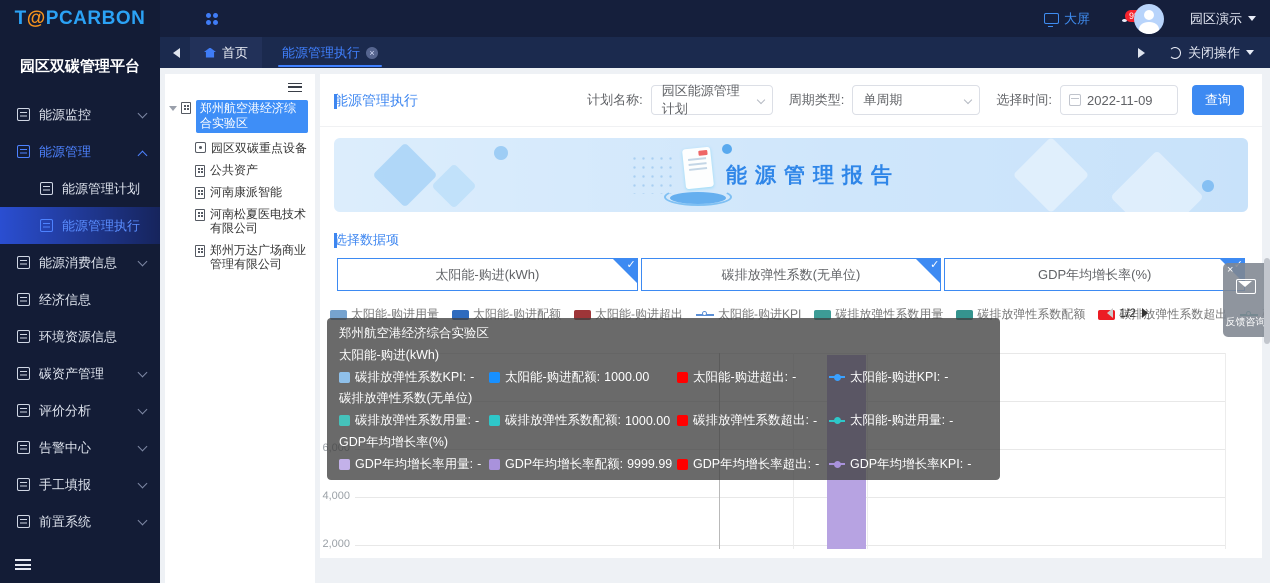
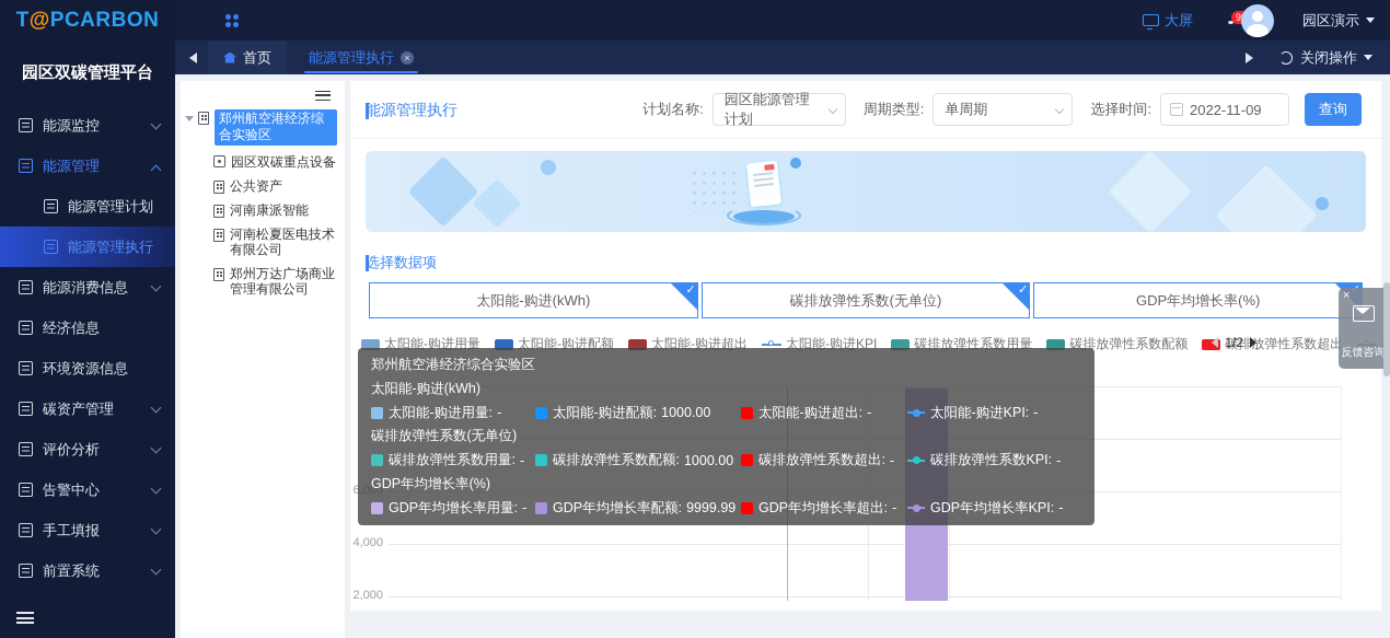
  T@PCARBON
  园区双碳管理平台
  能源监控
  能源管理
  能源管理计划
  能源管理执行
  能源消费信息
  经济信息
  环境资源信息
  碳资产管理
  评价分析
  告警中心
  手工填报
  前置系统
  大屏
  园区演示
  首页
  能源管理执行
  关闭操作
  郑州航空港经济综合实验区
  园区双碳重点设备
  公共资产
  河南康派智能
  河南松夏医电技术有限公司
  郑州万达广场商业管理有限公司
  能源管理执行
  计划名称:
  园区能源管理计划
  周期类型:
  单周期
  选择时间:
  2022-11-09
  查询
- 能源管理报告
  选择数据项
  太阳能-购进(kWh)
  碳排放弹性系数(无单位)
  GDP年均增长率(%)
  太阳能-购进用量
  太阳能-购进配额
  太阳能-购进超出
  太阳能-购进KPI
  碳排放弹性系数用量
  碳排放弹性系数配额
  碳排放弹性系数超出
  1/2
  6,000
  4,000
  2,000
  郑州航空港经济综合实验区
  太阳能-购进(kWh)
- 碳排放弹性系数KPI:
+ 太阳能-购进用量:
  -
  太阳能-购进配额:
  1000.00
  太阳能-购进超出:
  -
  太阳能-购进KPI:
  -
  碳排放弹性系数(无单位)
  碳排放弹性系数用量:
  -
  碳排放弹性系数配额:
  1000.00
  碳排放弹性系数超出:
  -
- 太阳能-购进用量:
+ 碳排放弹性系数KPI:
  -
  GDP年均增长率(%)
  GDP年均增长率用量:
  -
  GDP年均增长率配额:
  9999.99
  GDP年均增长率超出:
  -
  GDP年均增长率KPI:
  -
  反馈咨询
